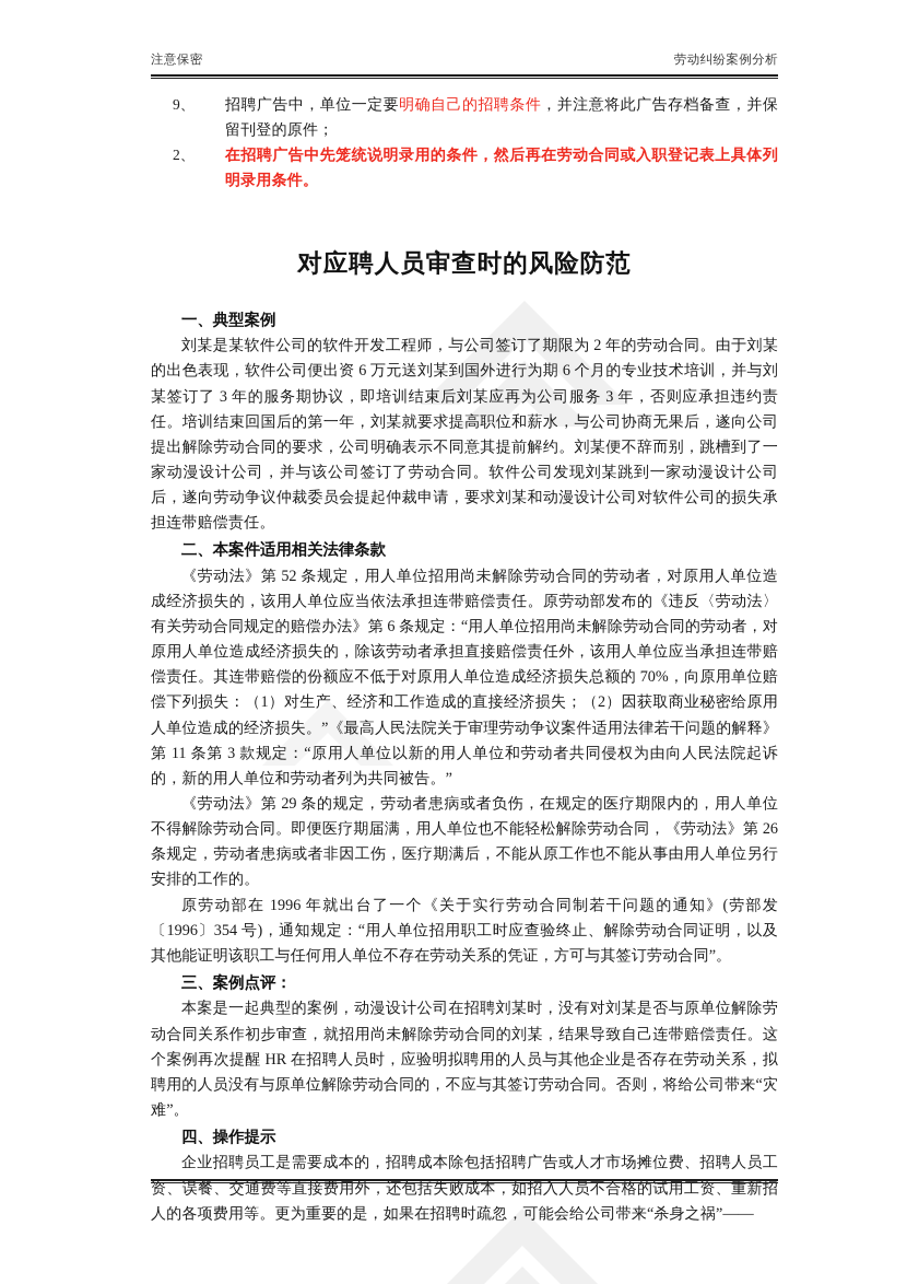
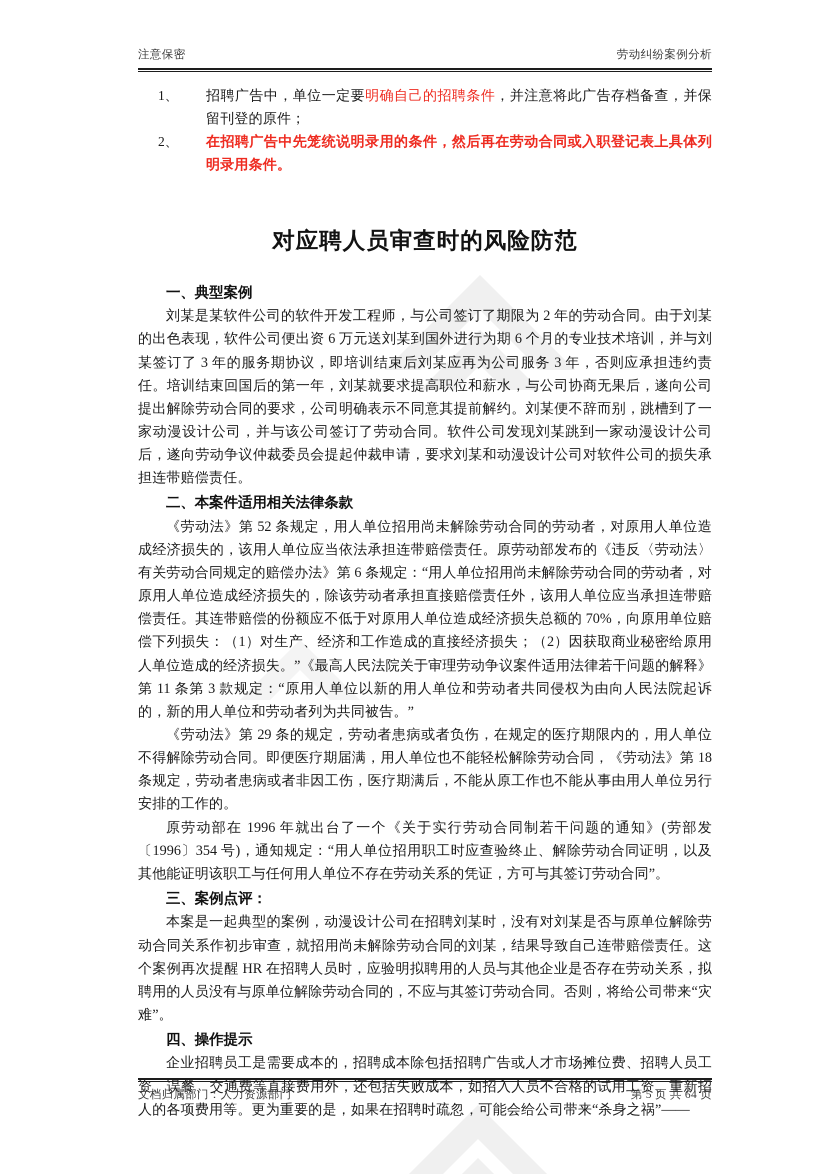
  注意保密
  劳动纠纷案例分析
- 9、
+ 1、
  招聘广告中，单位一定要明确自己的招聘条件，并注意将此广告存档备查，并保留刊登的原件；
  2、
  在招聘广告中先笼统说明录用的条件，然后再在劳动合同或入职登记表上具体列明录用条件。
  对应聘人员审查时的风险防范
  一、典型案例
  刘某是某软件公司的软件开发工程师，与公司签订了期限为 2 年的劳动合同。由于刘某的出色表现，软件公司便出资 6 万元送刘某到国外进行为期 6 个月的专业技术培训，并与刘某签订了 3 年的服务期协议，即培训结束后刘某应再为公司服务 3 年，否则应承担违约责任。培训结束回国后的第一年，刘某就要求提高职位和薪水，与公司协商无果后，遂向公司提出解除劳动合同的要求，公司明确表示不同意其提前解约。刘某便不辞而别，跳槽到了一家动漫设计公司，并与该公司签订了劳动合同。软件公司发现刘某跳到一家动漫设计公司后，遂向劳动争议仲裁委员会提起仲裁申请，要求刘某和动漫设计公司对软件公司的损失承担连带赔偿责任。
  二、本案件适用相关法律条款
  《劳动法》第 52 条规定，用人单位招用尚未解除劳动合同的劳动者，对原用人单位造成经济损失的，该用人单位应当依法承担连带赔偿责任。原劳动部发布的《违反〈劳动法〉有关劳动合同规定的赔偿办法》第 6 条规定：“用人单位招用尚未解除劳动合同的劳动者，对原用人单位造成经济损失的，除该劳动者承担直接赔偿责任外，该用人单位应当承担连带赔偿责任。其连带赔偿的份额应不低于对原用人单位造成经济损失总额的 70%，向原用单位赔偿下列损失：（1）对生产、经济和工作造成的直接经济损失；（2）因获取商业秘密给原用人单位造成的经济损失。”《最高人民法院关于审理劳动争议案件适用法律若干问题的解释》第 11 条第 3 款规定：“原用人单位以新的用人单位和劳动者共同侵权为由向人民法院起诉的，新的用人单位和劳动者列为共同被告。”
- 《劳动法》第 29 条的规定，劳动者患病或者负伤，在规定的医疗期限内的，用人单位不得解除劳动合同。即便医疗期届满，用人单位也不能轻松解除劳动合同，《劳动法》第 26 条规定，劳动者患病或者非因工伤，医疗期满后，不能从原工作也不能从事由用人单位另行安排的工作的。
+ 《劳动法》第 29 条的规定，劳动者患病或者负伤，在规定的医疗期限内的，用人单位不得解除劳动合同。即便医疗期届满，用人单位也不能轻松解除劳动合同，《劳动法》第 18 条规定，劳动者患病或者非因工伤，医疗期满后，不能从原工作也不能从事由用人单位另行安排的工作的。
  原劳动部在 1996 年就出台了一个《关于实行劳动合同制若干问题的通知》(劳部发〔1996〕354 号)，通知规定：“用人单位招用职工时应查验终止、解除劳动合同证明，以及其他能证明该职工与任何用人单位不存在劳动关系的凭证，方可与其签订劳动合同”。
  三、案例点评：
  本案是一起典型的案例，动漫设计公司在招聘刘某时，没有对刘某是否与原单位解除劳动合同关系作初步审查，就招用尚未解除劳动合同的刘某，结果导致自己连带赔偿责任。这个案例再次提醒 HR 在招聘人员时，应验明拟聘用的人员与其他企业是否存在劳动关系，拟聘用的人员没有与原单位解除劳动合同的，不应与其签订劳动合同。否则，将给公司带来“灾难”。
  四、操作提示
  企业招聘员工是需要成本的，招聘成本除包括招聘广告或人才市场摊位费、招聘人员工资、误餐、交通费等直接费用外，还包括失败成本，如招入人员不合格的试用工资、重新招人的各项费用等。更为重要的是，如果在招聘时疏忽，可能会给公司带来“杀身之祸”——
+ 文档归属部门：人力资源部门
+ 第 5 页 共 64 页
